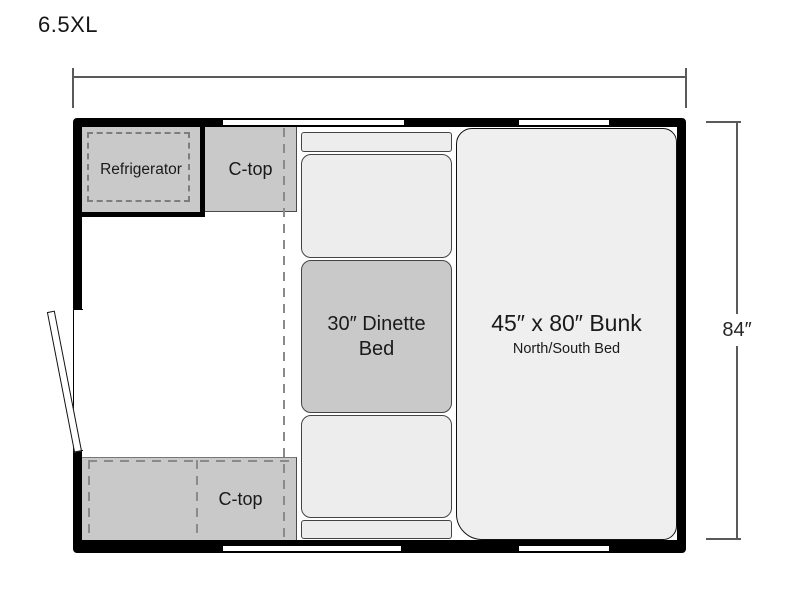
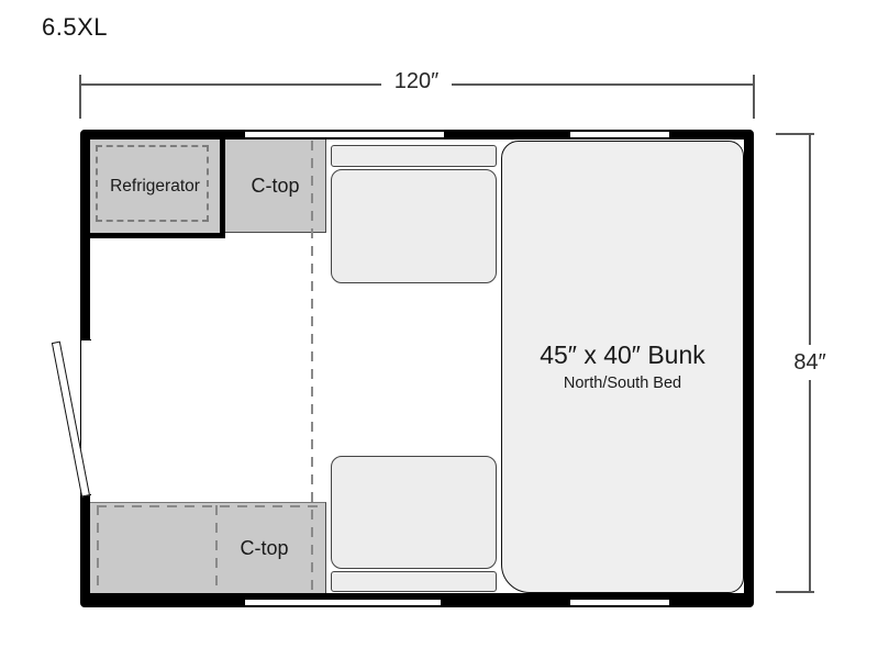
  6.5XL
+ 120″
  84″
  Refrigerator
  C-top
- 30″ Dinette
- Bed
- 45″ x 80″ Bunk
+ 45″ x 40″ Bunk
  North/South Bed
  C-top
